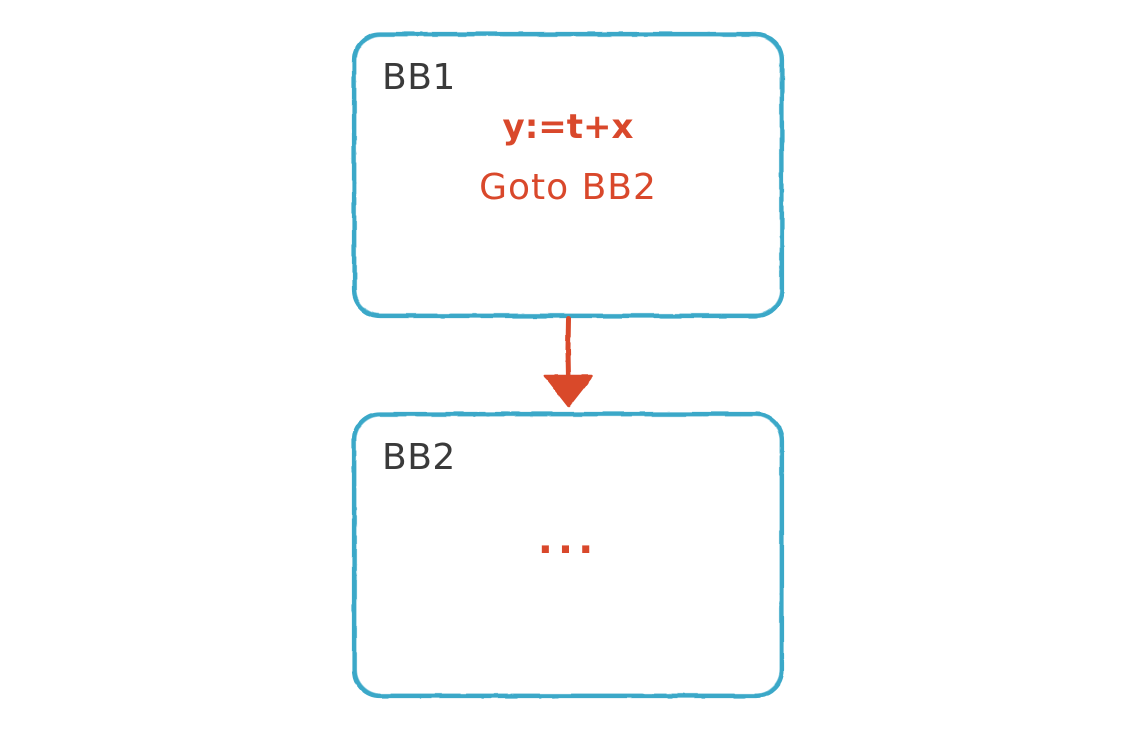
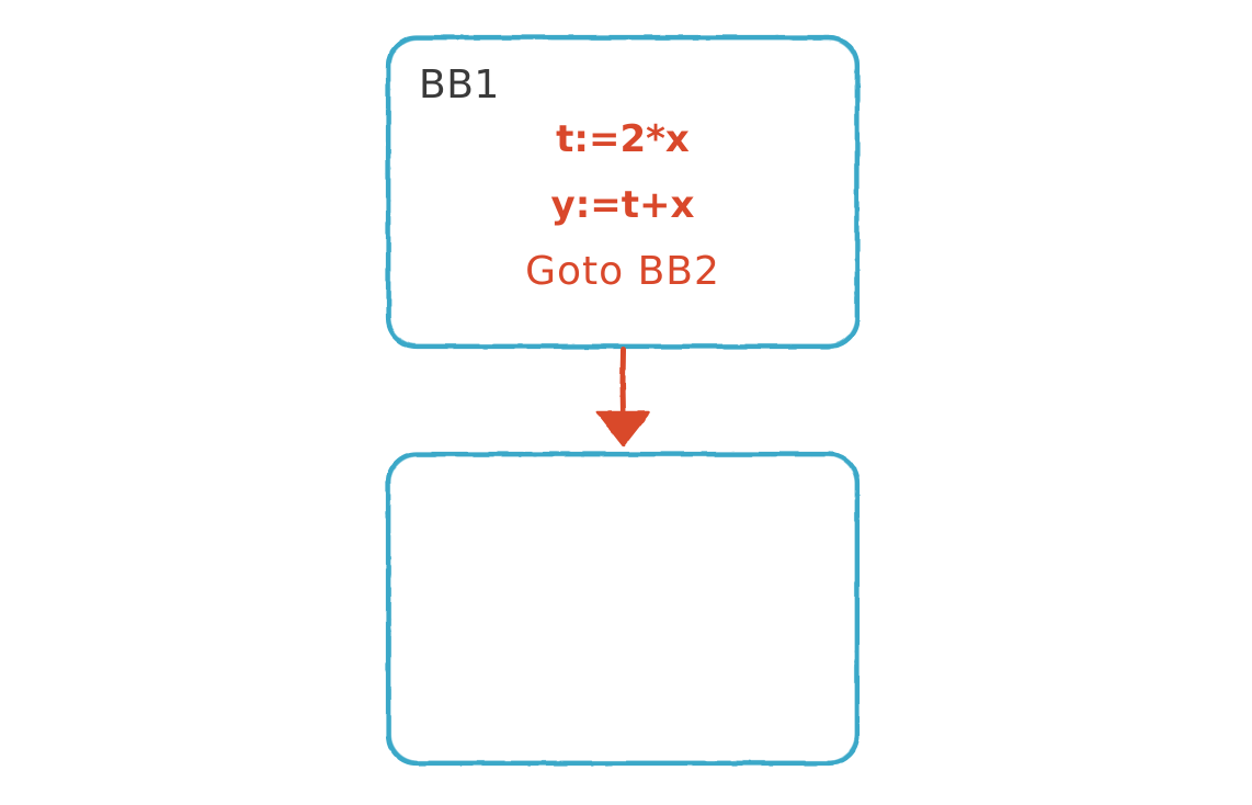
  BB1
+ t:=2*x
  y:=t+x
  Goto BB2
- BB2
- ...
